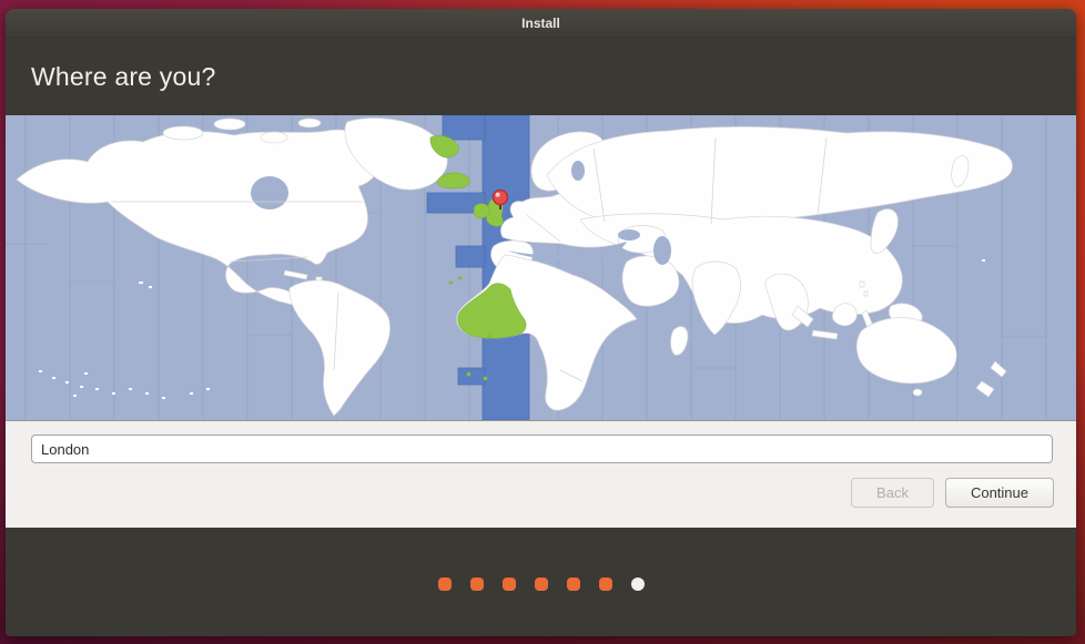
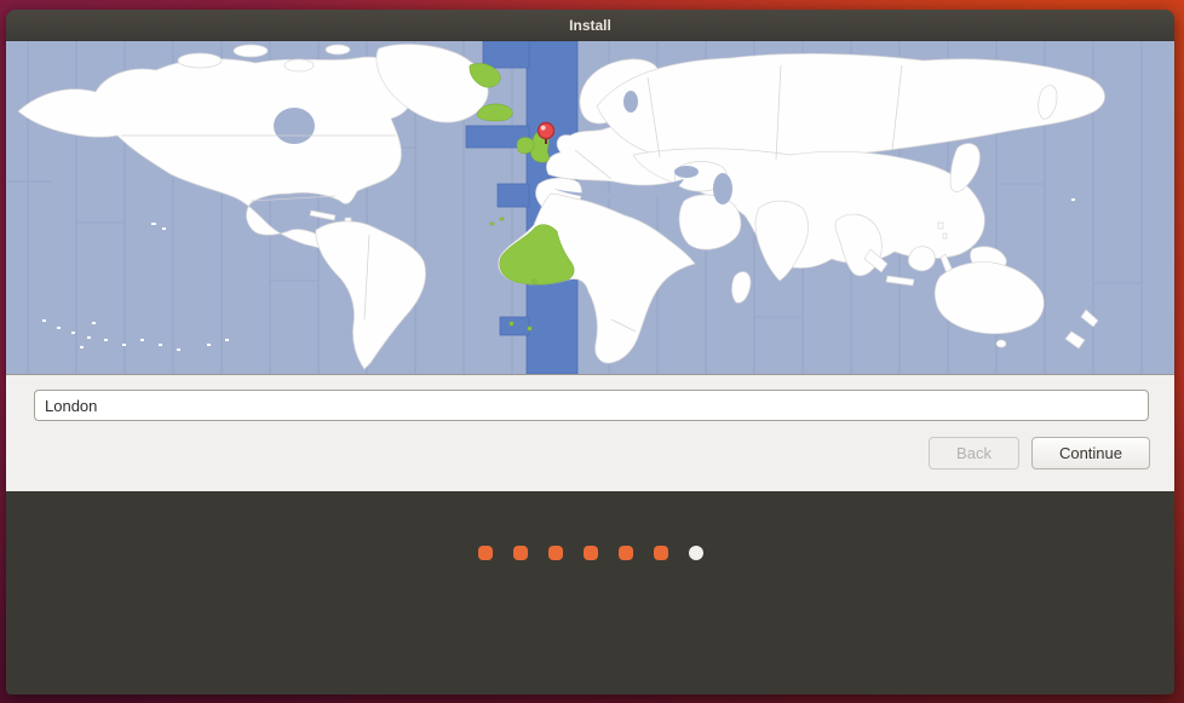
  Install
- Where are you?
  London
  Back
  Continue
